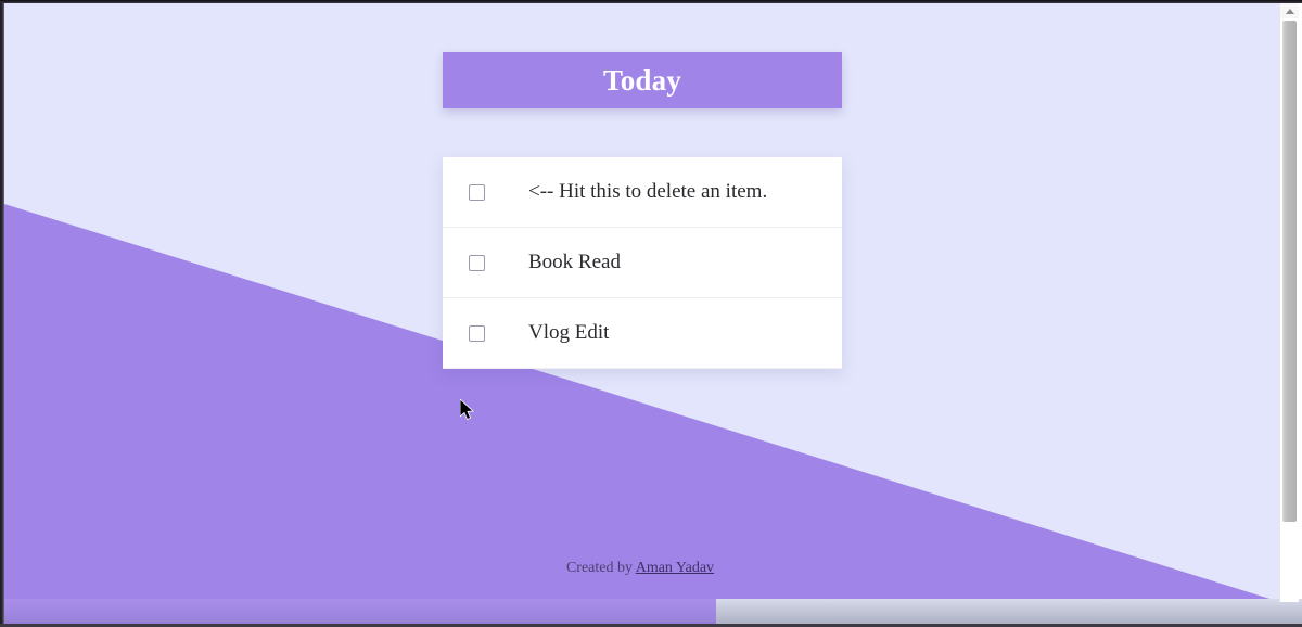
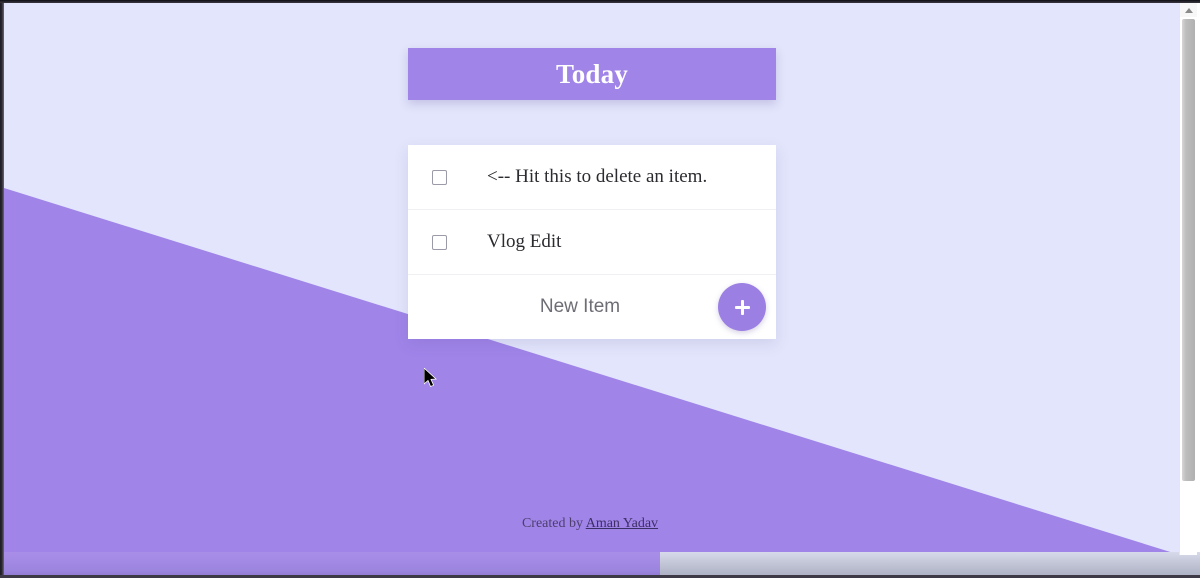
  Today
  <-- Hit this to delete an item.
- Book Read
  Vlog Edit
+ New Item
  Created by Aman Yadav
